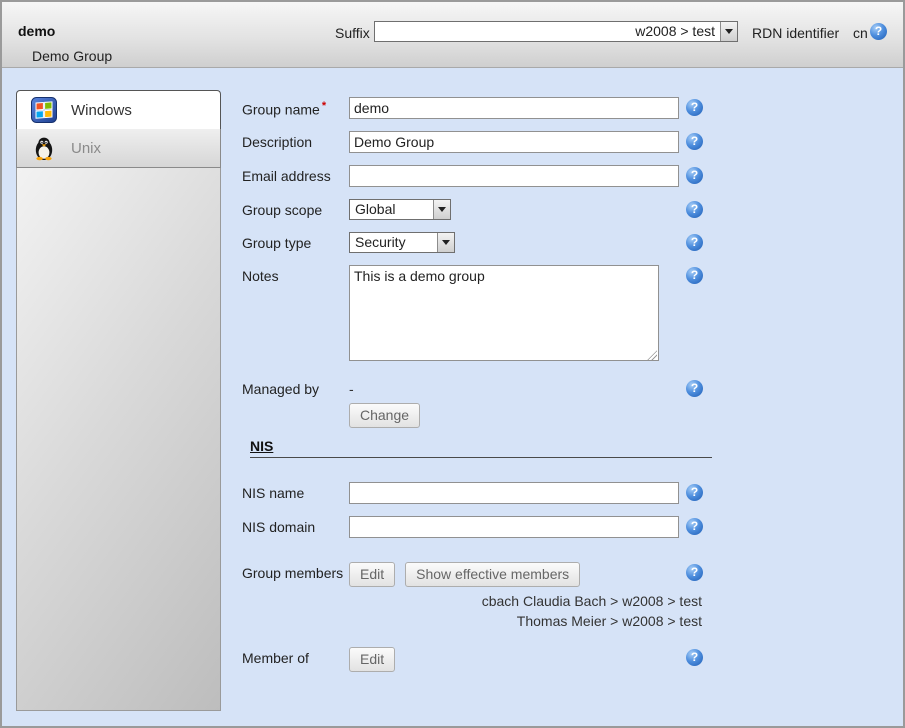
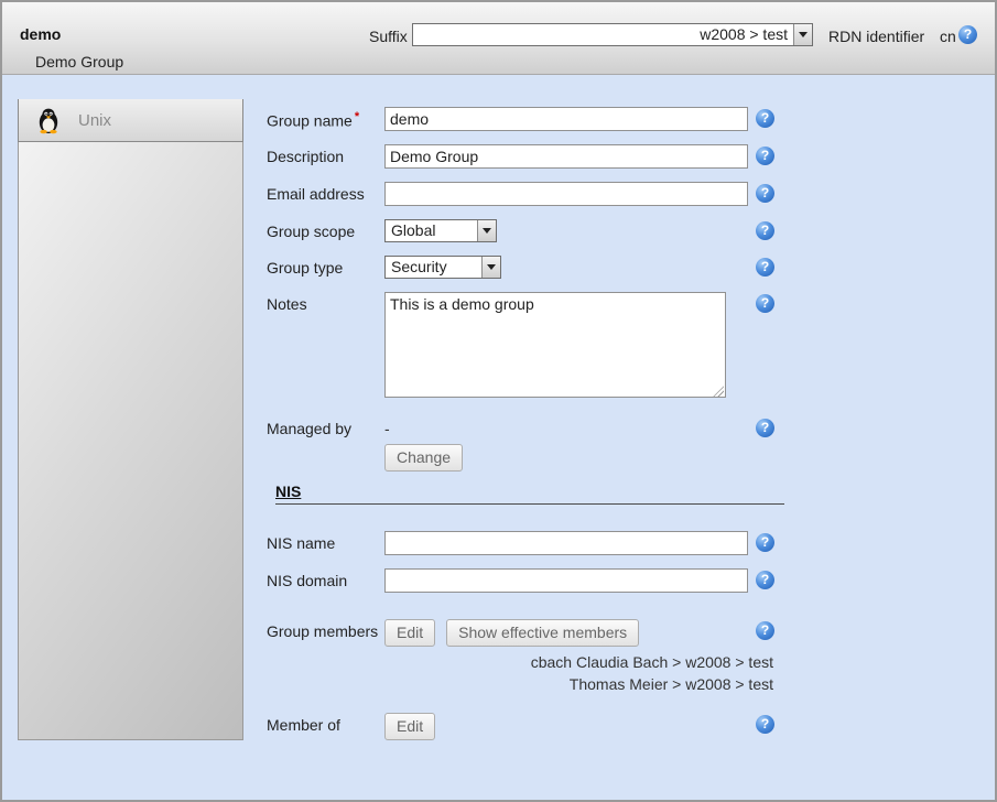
  demo
  Demo Group
  Suffix
  w2008 > test
  RDN identifier
  cn
- Windows
  Unix
  Group name *
  demo
  Description
  Demo Group
  Email address
  Group scope
  Global
  Group type
  Security
  Notes
  This is a demo group
  Managed by
  -
  Change
  NIS
  NIS name
  NIS domain
  Group members
  Edit
  Show effective members
  cbach Claudia Bach > w2008 > test
  Thomas Meier > w2008 > test
  Member of
  Edit
